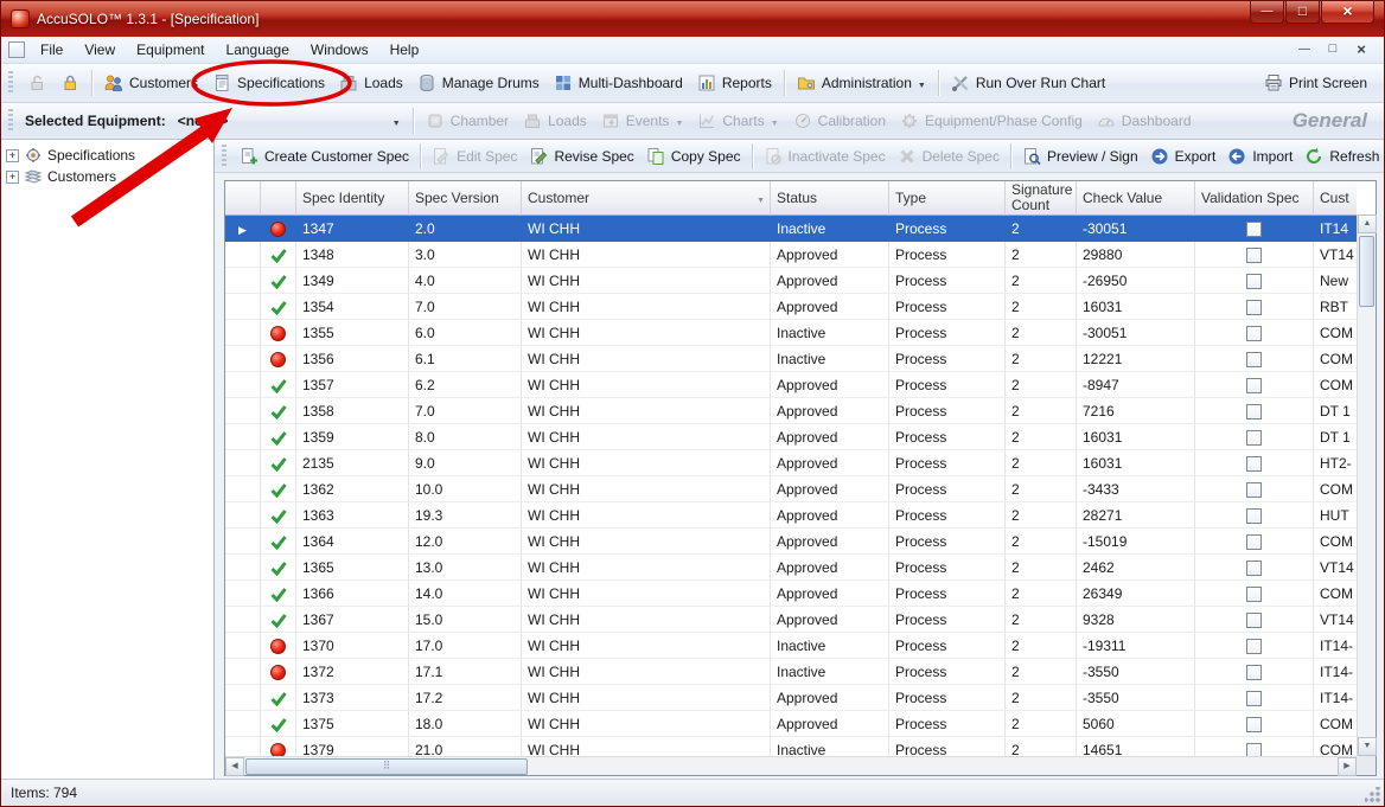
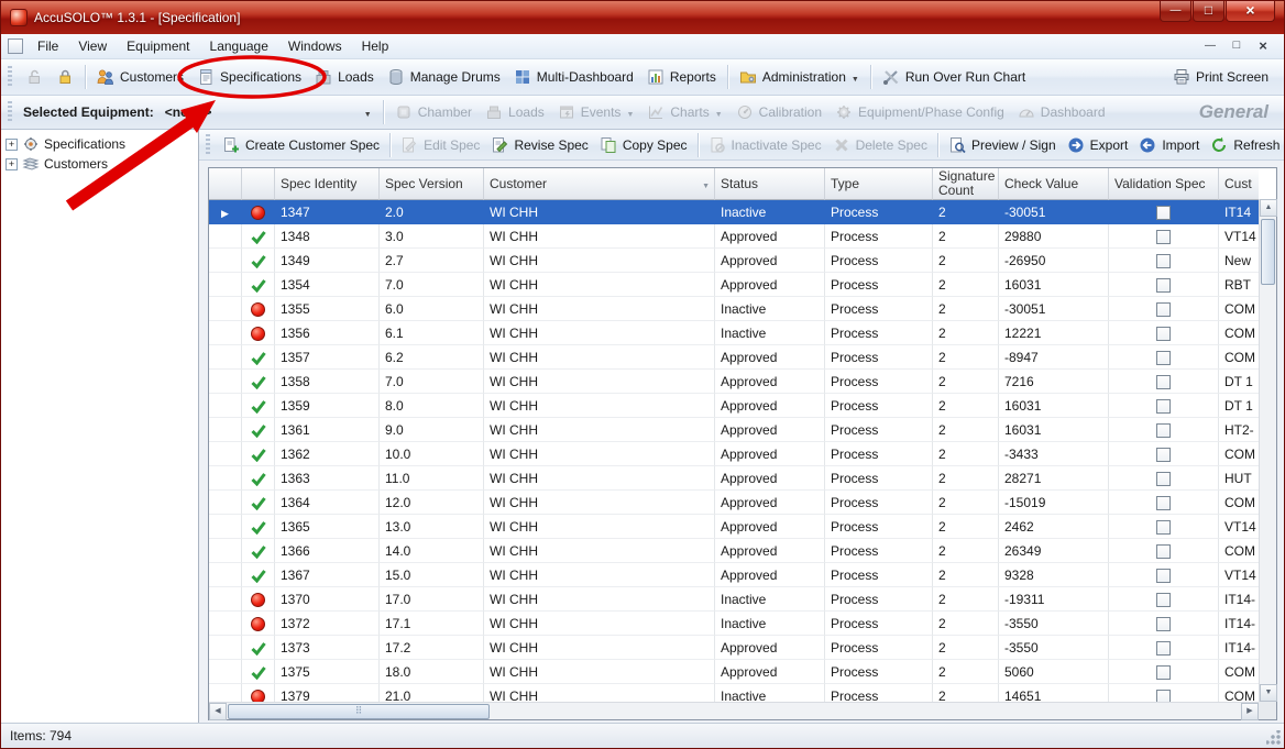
  AccuSOLO™ 1.3.1 - [Specification]
  File
  View
  Equipment
  Language
  Windows
  Help
  Customer
  Specifications
  Loads
  Manage Drums
  Multi-Dashboard
  Reports
  Administration
  Run Over Run Chart
  Print Screen
  Selected Equipment:
  Chamber
  Loads
  Events
  Charts
  Calibration
  Equipment/Phase Config
  Dashboard
  General
  Specifications
  Customers
  Create Customer Spec
  Edit Spec
  Revise Spec
  Copy Spec
  Inactivate Spec
  Delete Spec
  Preview / Sign
  Export
  Import
  Refresh
  		Spec Identity	Spec Version	Customer	Status	Type	Signature Count	Check Value	Validation Spec	Cust
  		1347	2.0	WI CHH	Inactive	Process	2	-30051		IT14
  		1348	3.0	WI CHH	Approved	Process	2	29880		VT14
- 		1349	4.0	WI CHH	Approved	Process	2	-26950		New
+ 		1349	2.7	WI CHH	Approved	Process	2	-26950		New
  		1354	7.0	WI CHH	Approved	Process	2	16031		RBT
  		1355	6.0	WI CHH	Inactive	Process	2	-30051		COM
  		1356	6.1	WI CHH	Inactive	Process	2	12221		COM
  		1357	6.2	WI CHH	Approved	Process	2	-8947		COM
  		1358	7.0	WI CHH	Approved	Process	2	7216		DT 1
  		1359	8.0	WI CHH	Approved	Process	2	16031		DT 1
- 		2135	9.0	WI CHH	Approved	Process	2	16031		HT2-
+ 		1361	9.0	WI CHH	Approved	Process	2	16031		HT2-
  		1362	10.0	WI CHH	Approved	Process	2	-3433		COM
- 		1363	19.3	WI CHH	Approved	Process	2	28271		HUT
+ 		1363	11.0	WI CHH	Approved	Process	2	28271		HUT
  		1364	12.0	WI CHH	Approved	Process	2	-15019		COM
  		1365	13.0	WI CHH	Approved	Process	2	2462		VT14
  		1366	14.0	WI CHH	Approved	Process	2	26349		COM
  		1367	15.0	WI CHH	Approved	Process	2	9328		VT14
  		1370	17.0	WI CHH	Inactive	Process	2	-19311		IT14-
  		1372	17.1	WI CHH	Inactive	Process	2	-3550		IT14-
  		1373	17.2	WI CHH	Approved	Process	2	-3550		IT14-
  		1375	18.0	WI CHH	Approved	Process	2	5060		COM
  		1379	21.0	WI CHH	Inactive	Process	2	14651		COM
  Items: 794
